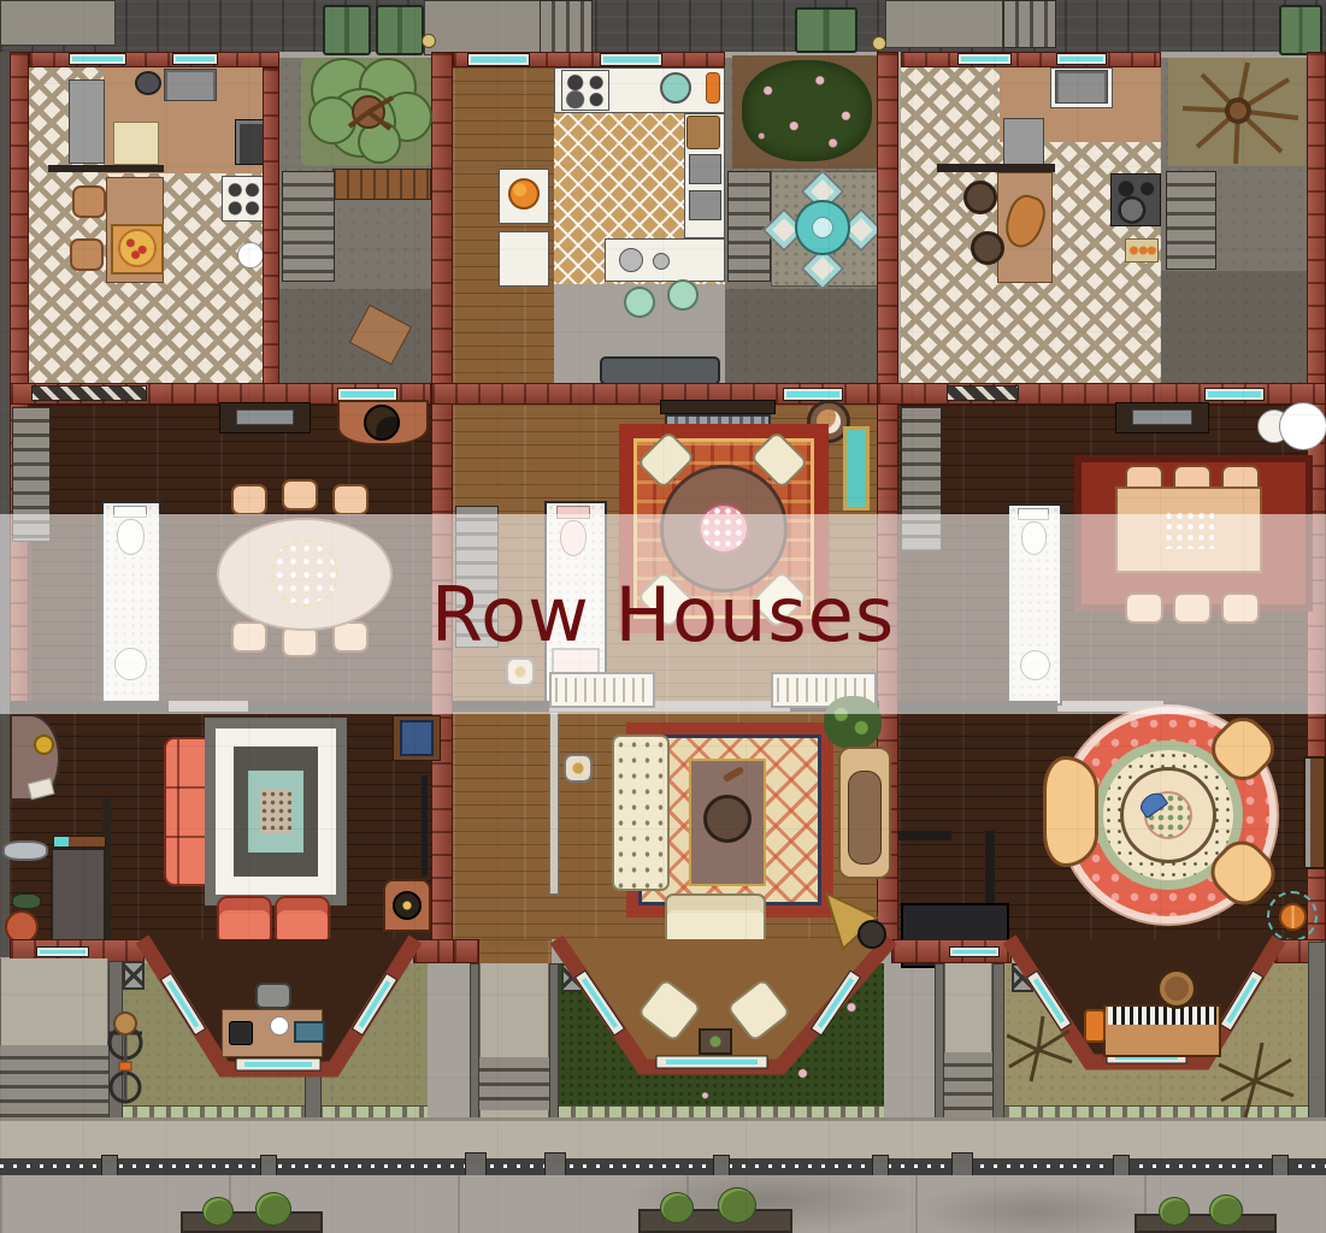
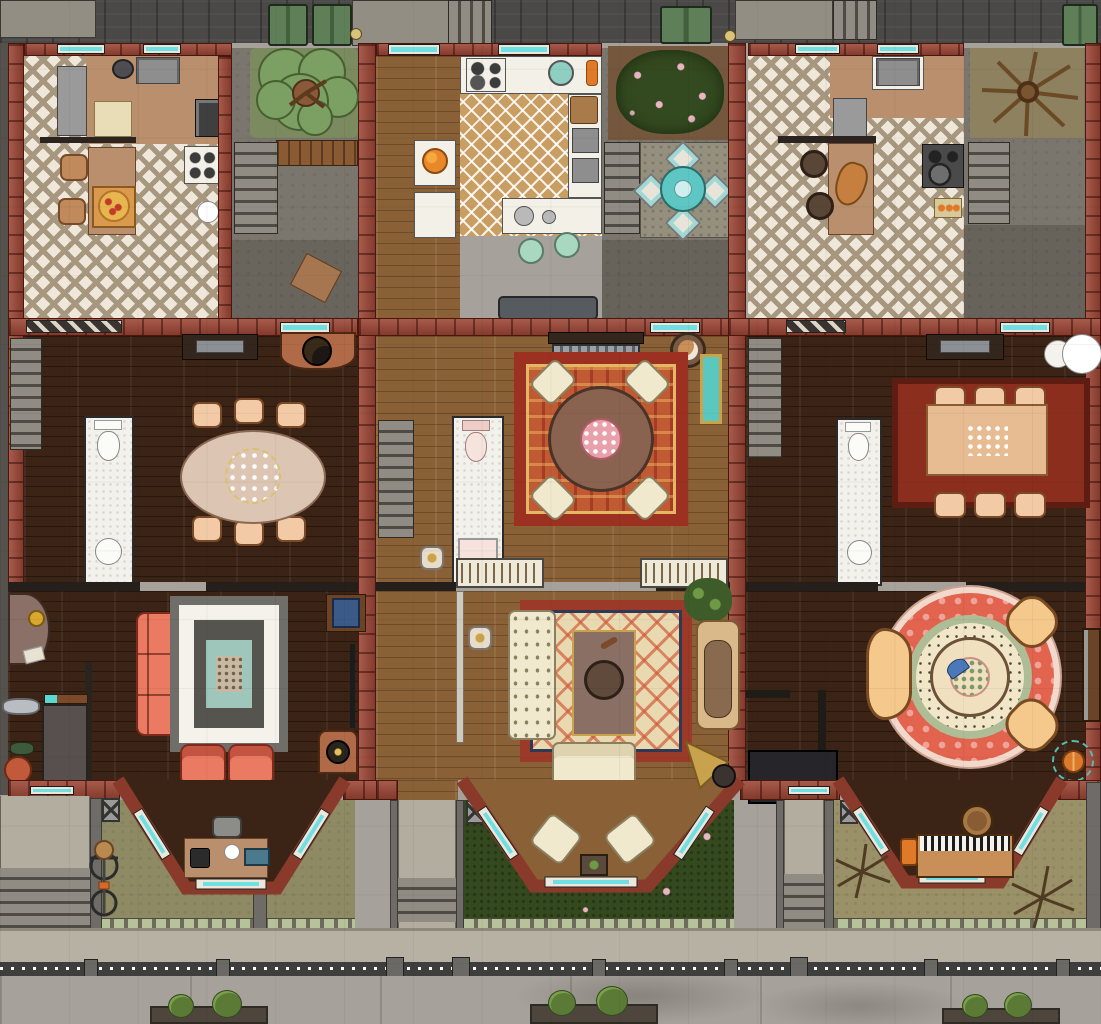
- Row Houses
